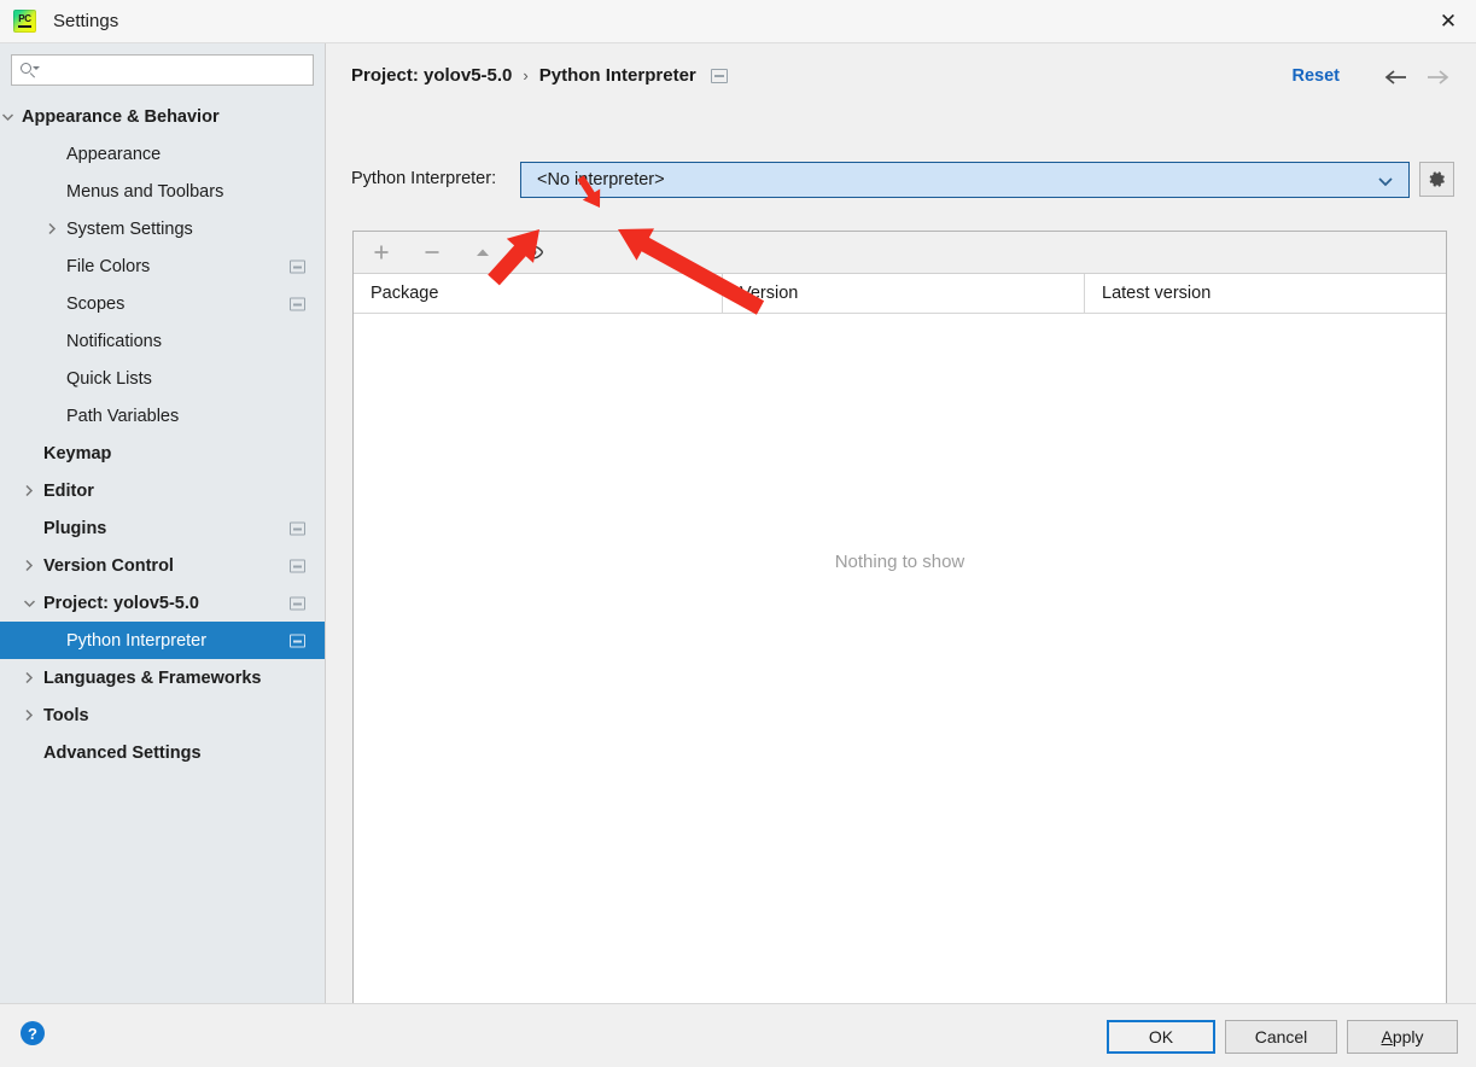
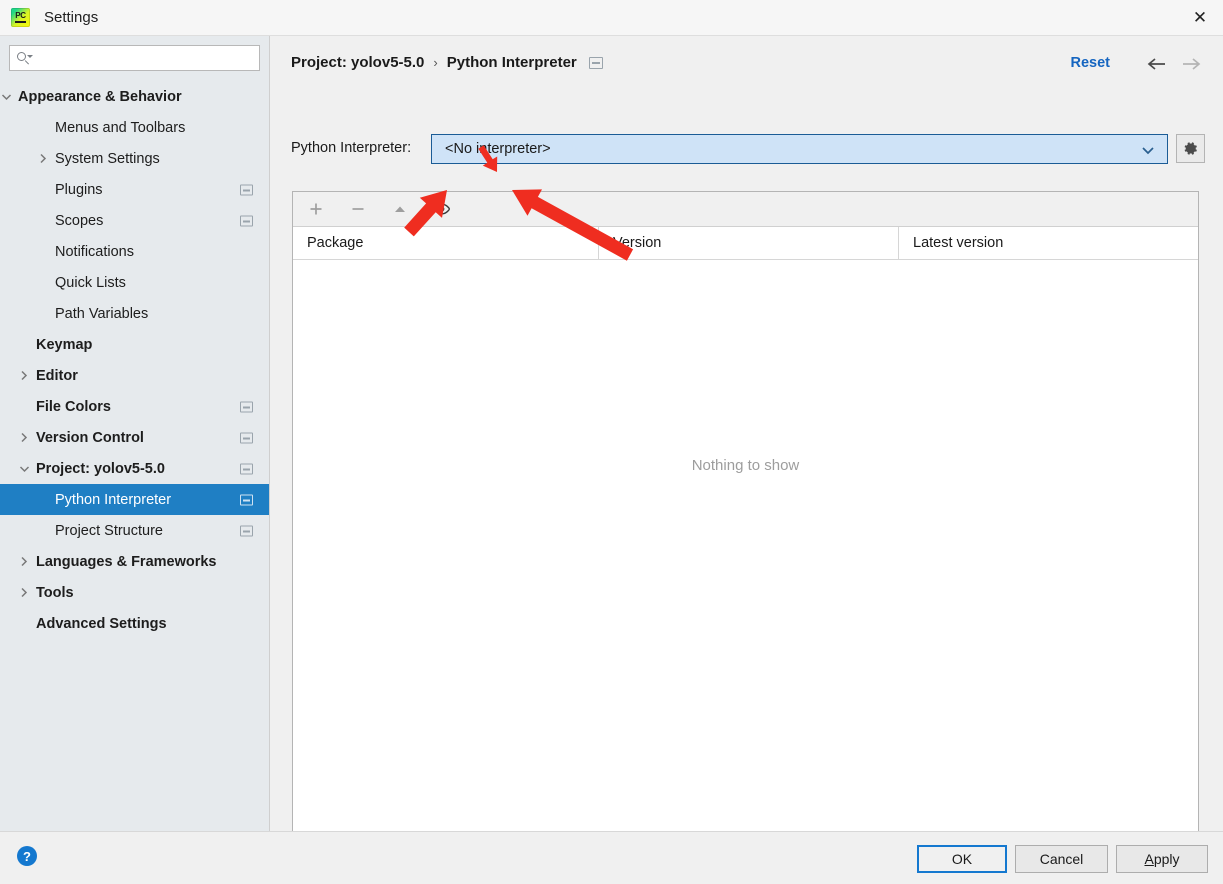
  PC
  Settings
  ✕
  Appearance & Behavior
- Appearance
  Menus and Toolbars
  System Settings
- File Colors
+ Plugins
  Scopes
  Notifications
  Quick Lists
  Path Variables
  Keymap
  Editor
- Plugins
+ File Colors
  Version Control
  Project: yolov5-5.0
  Python Interpreter
+ Project Structure
  Languages & Frameworks
  Tools
  Advanced Settings
  Project: yolov5-5.0
  ›
  Python Interpreter
  Reset
  Python Interpreter:
  <No iterpreter>
  Package
  ersion
  Latest version
  Nothing to show
  ?
  OK
  Cancel
  Apply
